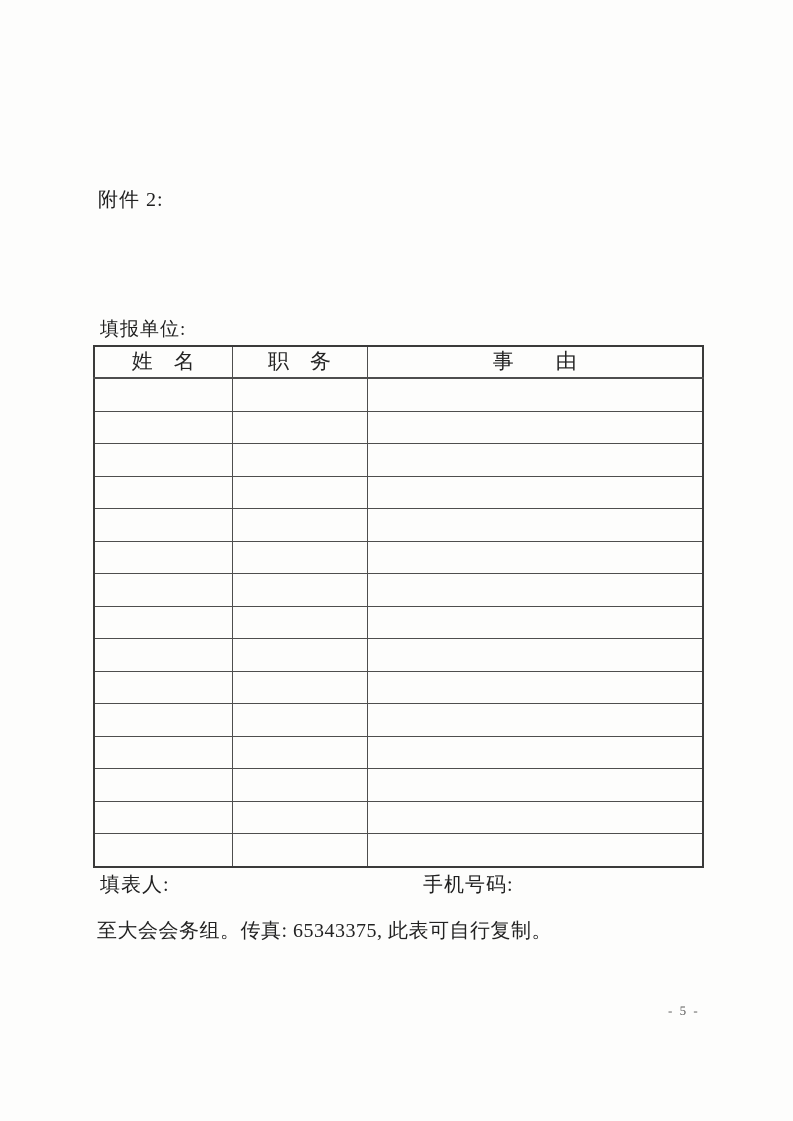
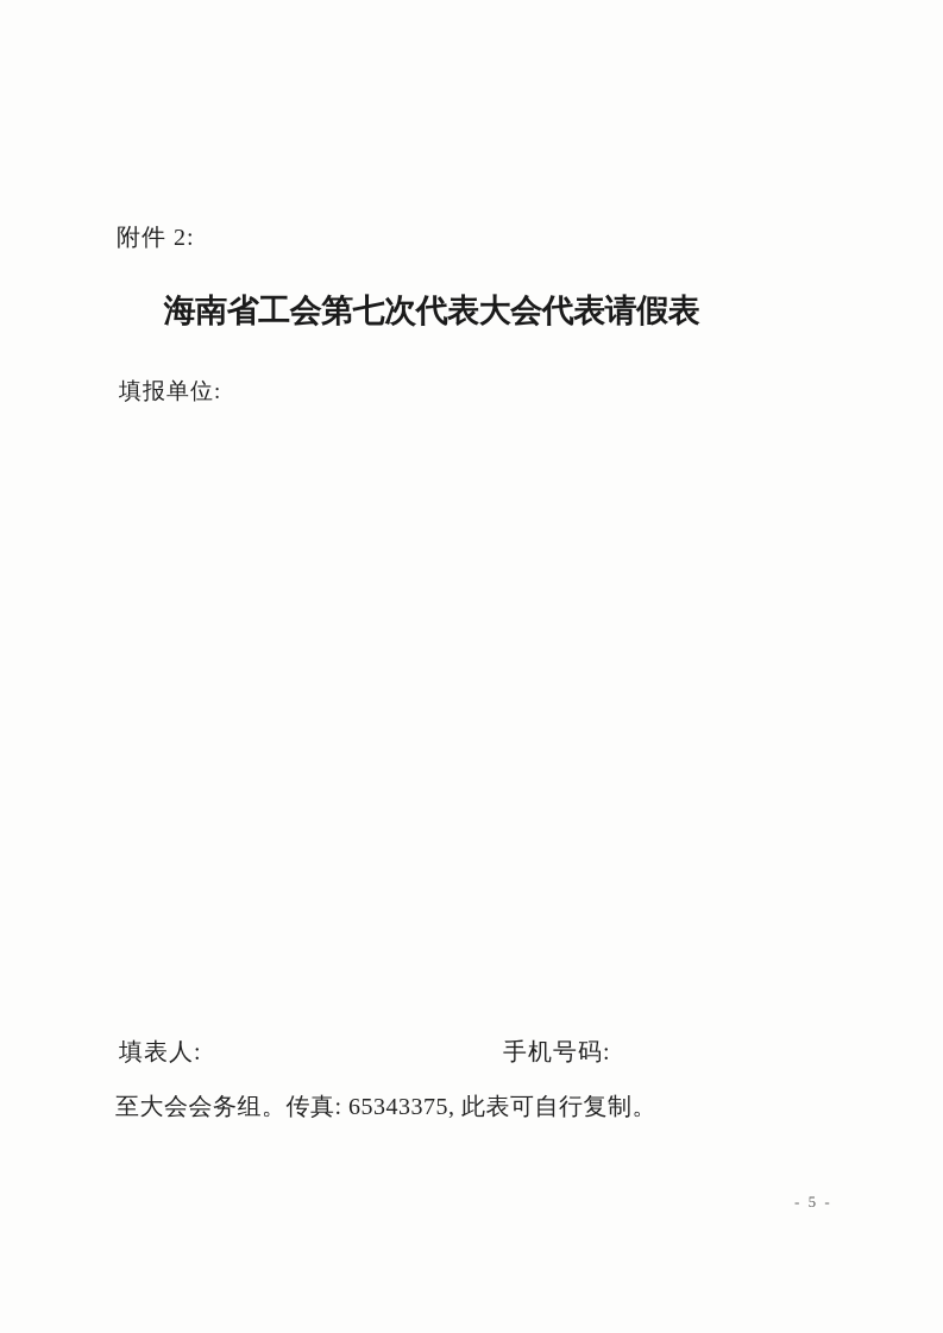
  附件 2:
+ 海南省工会第七次代表大会代表请假表
  填报单位:
- 姓 名	职 务	事 由
  填表人:
  手机号码:
  至大会会务组。传真: 65343375, 此表可自行复制。
  - 5 -
